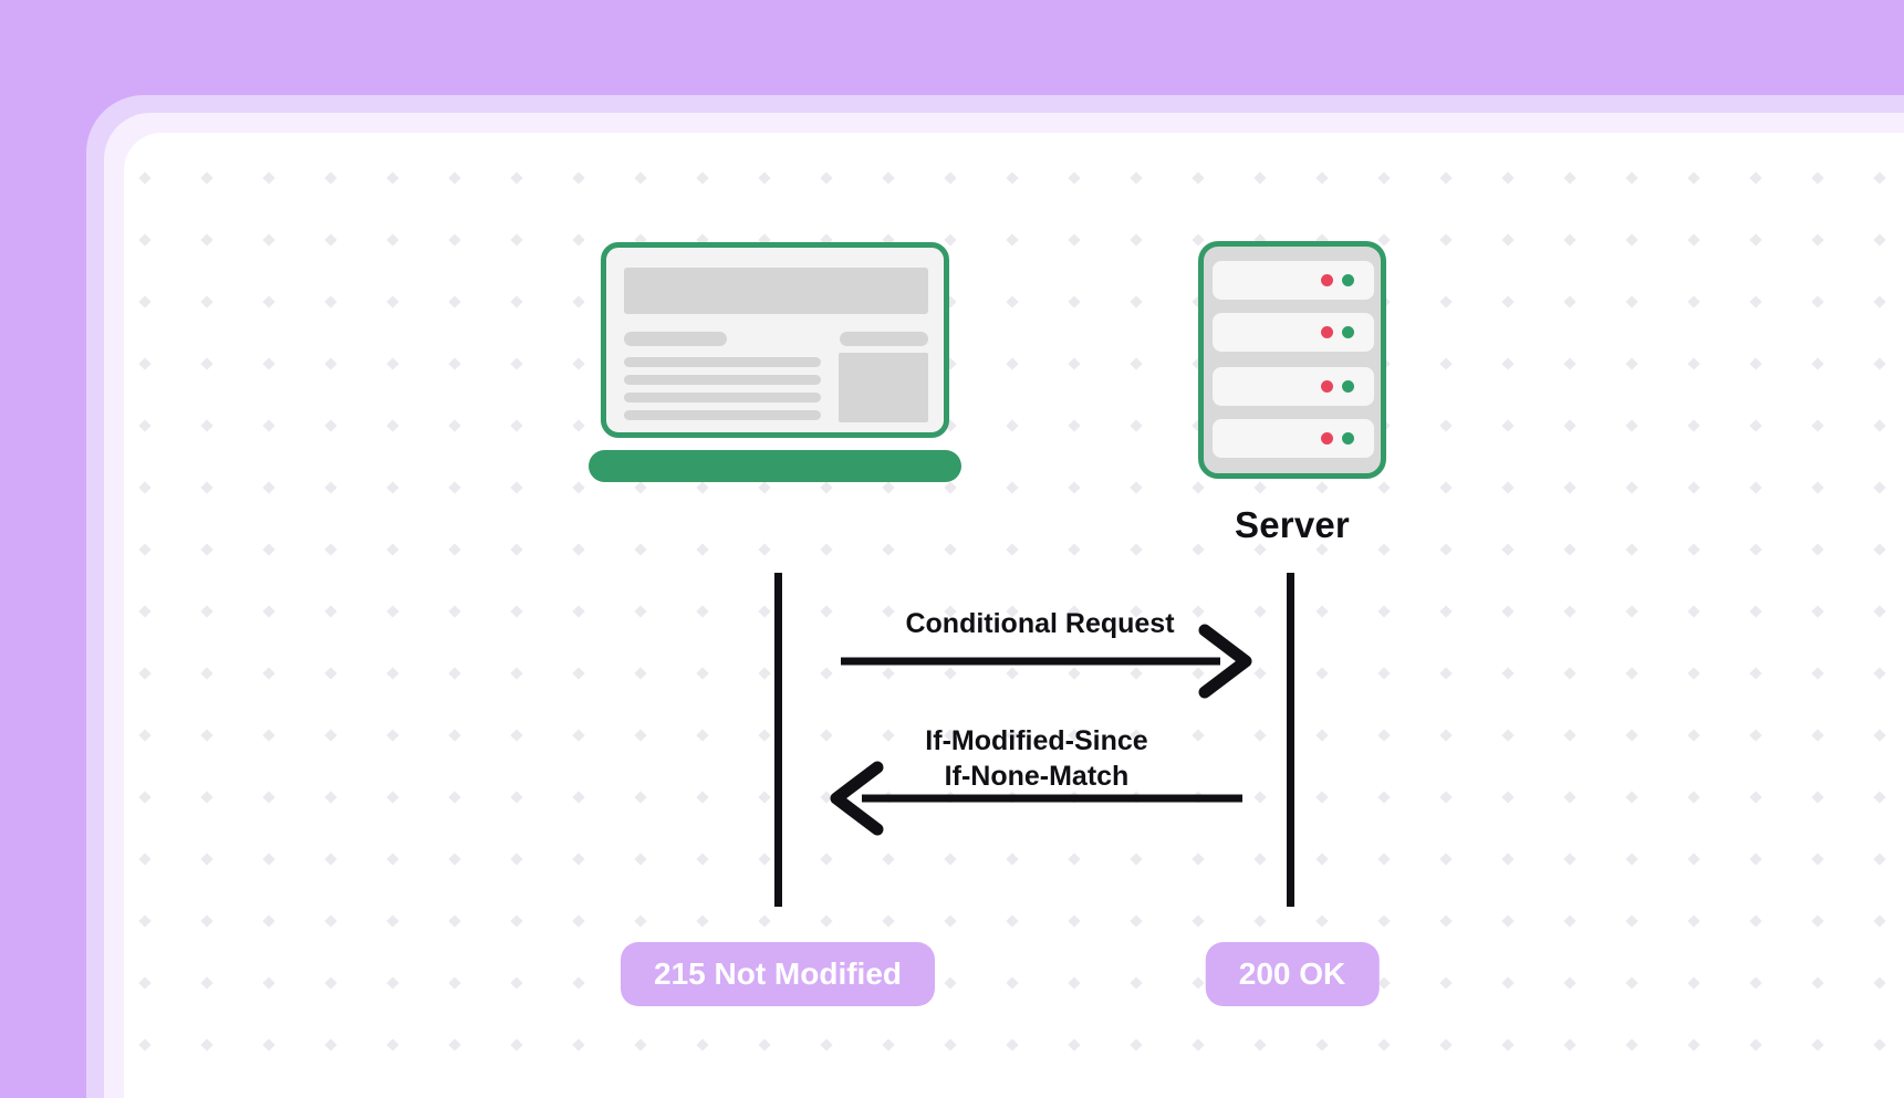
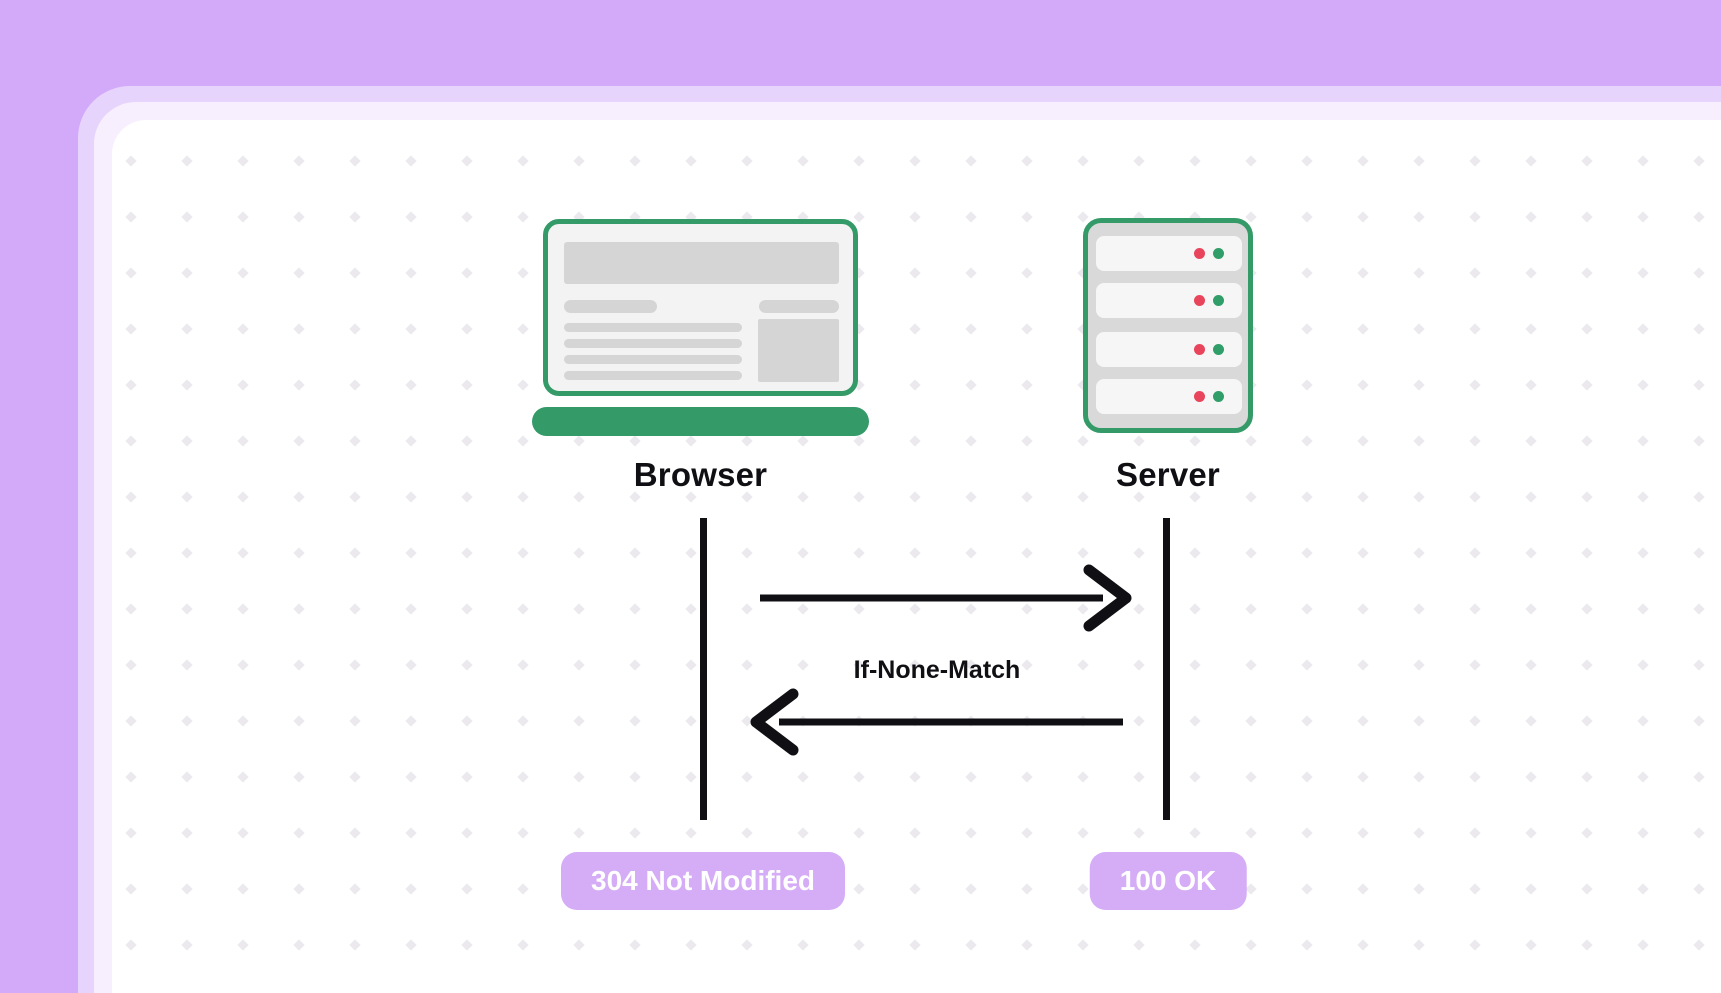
+ Browser
  Server
- Conditional Request
- If-Modified-Since
  If-None-Match
- 215 Not Modified
+ 304 Not Modified
- 200 OK
+ 100 OK
